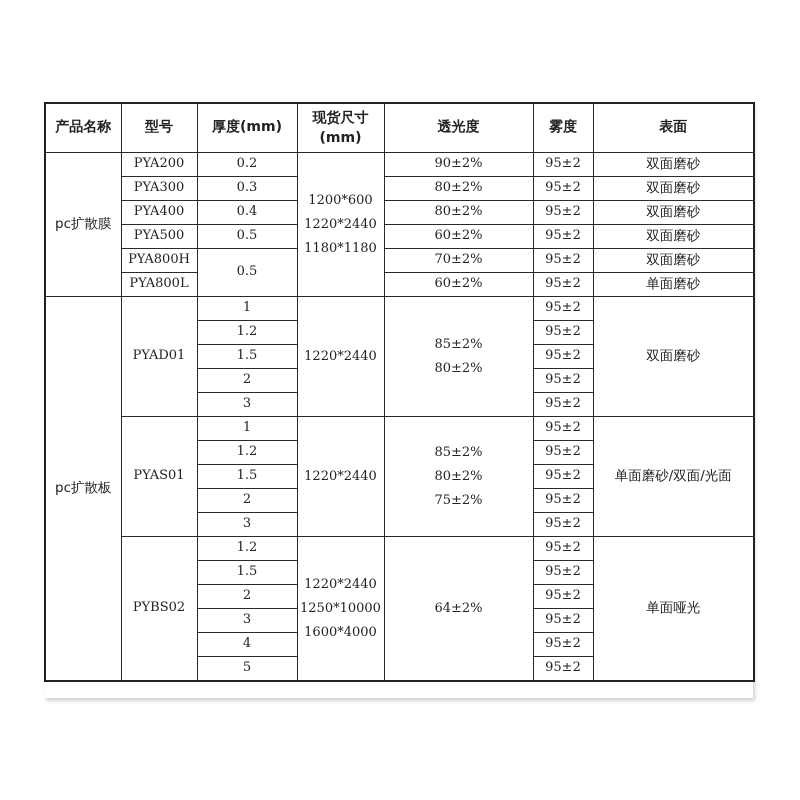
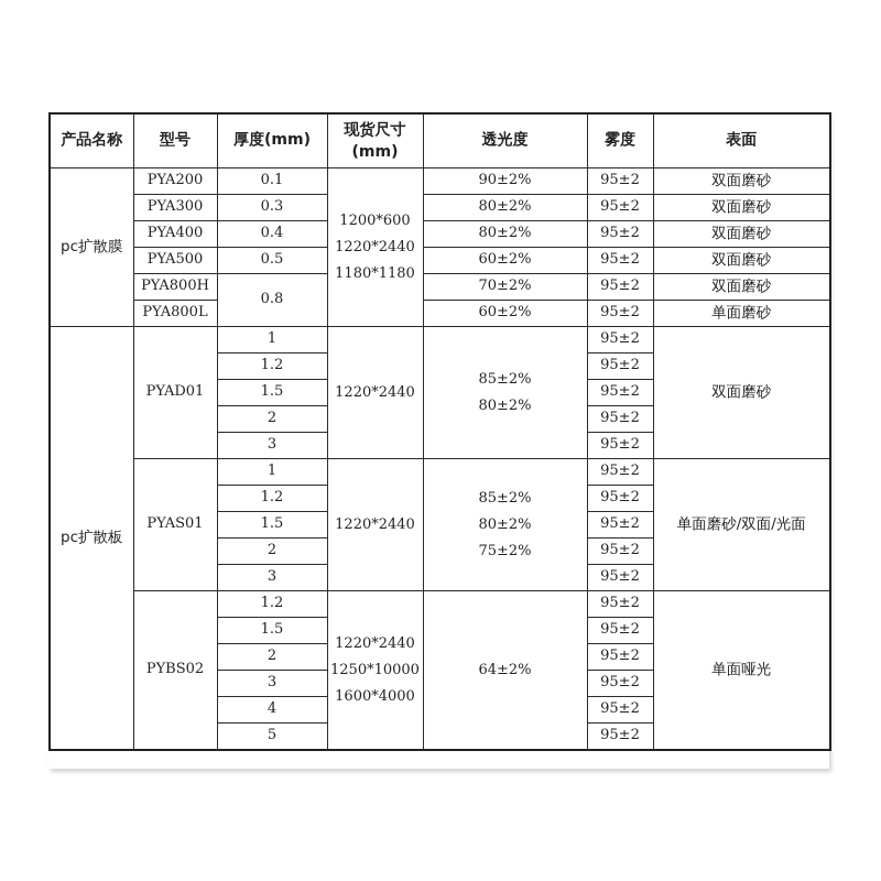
  产品名称	型号	厚度(mm)	现货尺寸 (mm)	透光度	雾度	表面
- pc扩散膜	PYA200	0.2	1200*600 1220*2440 1180*1180	90±2%	95±2	双面磨砂
+ pc扩散膜	PYA200	0.1	1200*600 1220*2440 1180*1180	90±2%	95±2	双面磨砂
  PYA300	0.3	80±2%	95±2	双面磨砂
  PYA400	0.4	80±2%	95±2	双面磨砂
  PYA500	0.5	60±2%	95±2	双面磨砂
- PYA800H	0.5	70±2%	95±2	双面磨砂
+ PYA800H	0.8	70±2%	95±2	双面磨砂
  PYA800L	60±2%	95±2	单面磨砂
  pc扩散板	PYAD01	1	1220*2440	85±2% 80±2%	95±2	双面磨砂
  1.2	95±2
  1.5	95±2
  2	95±2
  3	95±2
  PYAS01	1	1220*2440	85±2% 80±2% 75±2%	95±2	单面磨砂/双面/光面
  1.2	95±2
  1.5	95±2
  2	95±2
  3	95±2
  PYBS02	1.2	1220*2440 1250*10000 1600*4000	64±2%	95±2	单面哑光
  1.5	95±2
  2	95±2
  3	95±2
  4	95±2
  5	95±2
